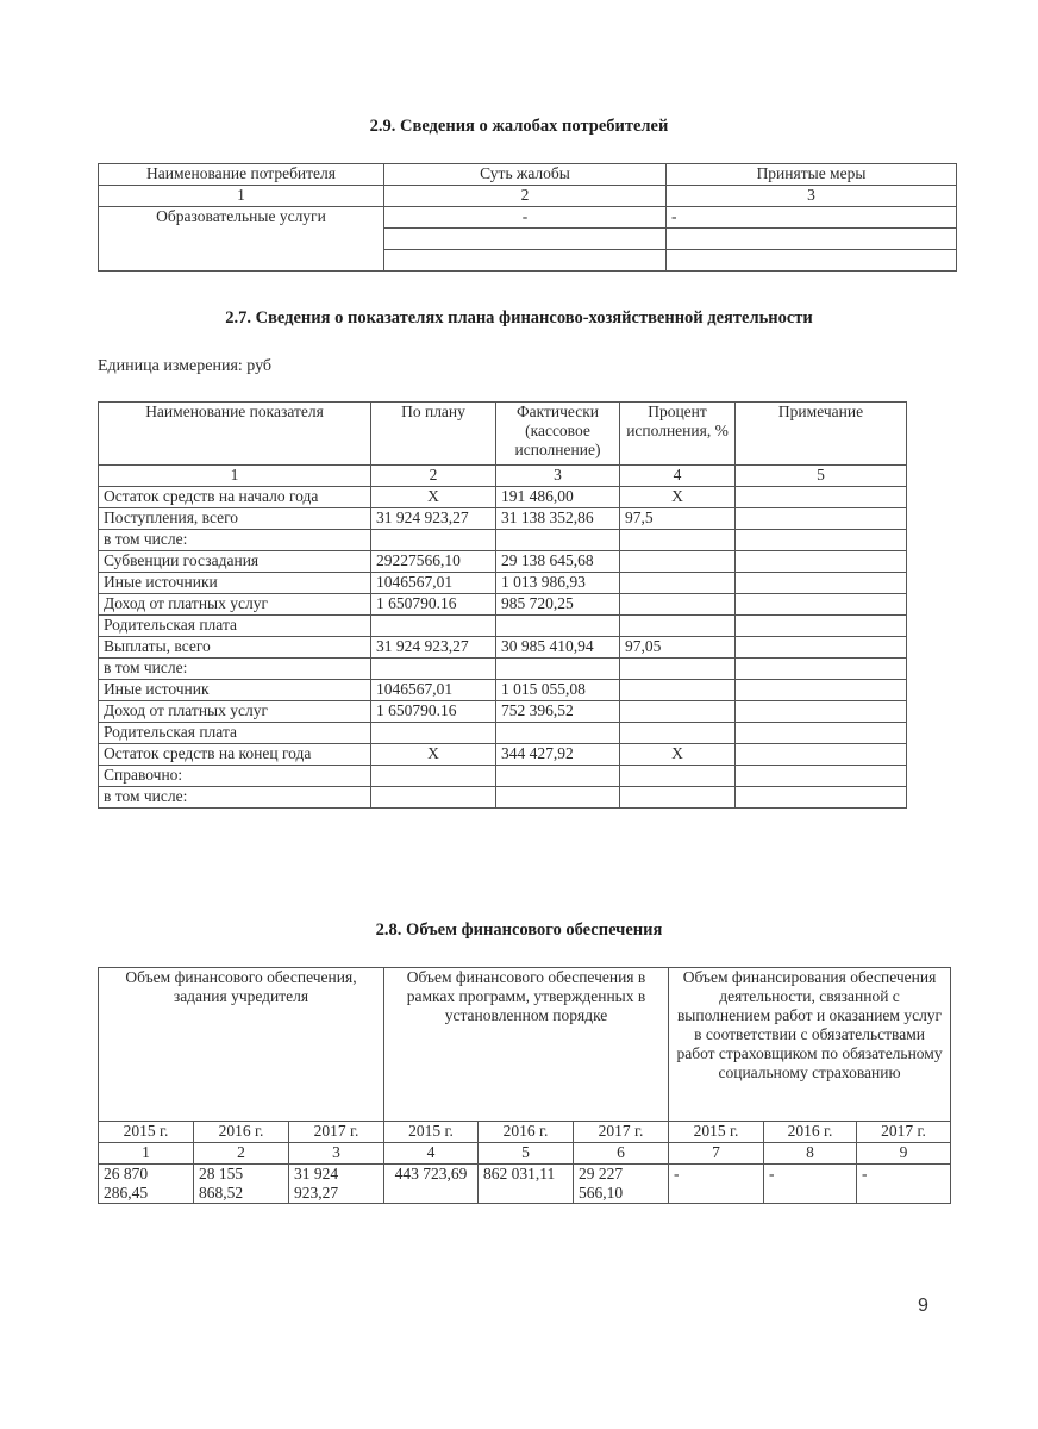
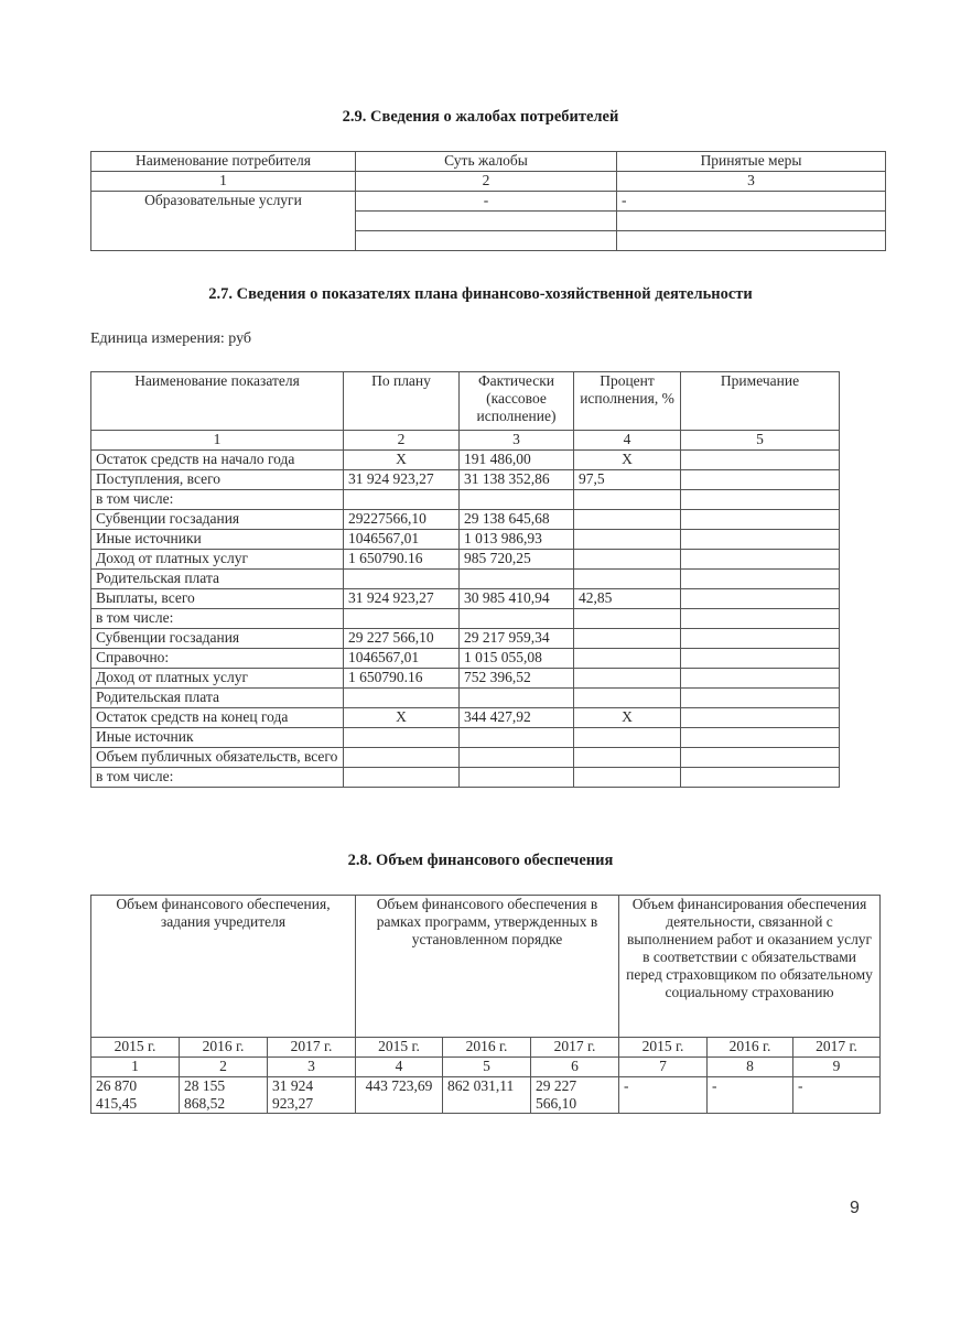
  2.9. Сведения о жалобах потребителей
  Наименование потребителя	Суть жалобы	Принятые меры
  1	2	3
  Образовательные услуги	-	-
  2.7. Сведения о показателях плана финансово-хозяйственной деятельности
  Единица измерения: руб
  Наименование показателя	По плану	Фактически (кассовое исполнение)	Процент исполнения, %	Примечание
  1	2	3	4	5
  Остаток средств на начало года	X	191 486,00	X
  Поступления, всего	31 924 923,27	31 138 352,86	97,5
  в том числе:
  Субвенции госзадания	29227566,10	29 138 645,68
  Иные источники	1046567,01	1 013 986,93
  Доход от платных услуг	1 650790.16	985 720,25
  Родительская плата
- Выплаты, всего	31 924 923,27	30 985 410,94	97,05
+ Выплаты, всего	31 924 923,27	30 985 410,94	42,85
  в том числе:
+ Субвенции госзадания	29 227 566,10	29 217 959,34
- Иные источник	1046567,01	1 015 055,08
+ Справочно:	1046567,01	1 015 055,08
  Доход от платных услуг	1 650790.16	752 396,52
  Родительская плата
  Остаток средств на конец года	X	344 427,92	X
- Справочно:
+ Иные источник
+ Объем публичных обязательств, всего
  в том числе:
  2.8. Объем финансового обеспечения
- Объем финансового обеспечения, задания учредителя	Объем финансового обеспечения в рамках программ, утвержденных в установленном порядке	Объем финансирования обеспечения деятельности, связанной с выполнением работ и оказанием услуг в соответствии с обязательствами работ страховщиком по обязательному социальному страхованию
+ Объем финансового обеспечения, задания учредителя	Объем финансового обеспечения в рамках программ, утвержденных в установленном порядке	Объем финансирования обеспечения деятельности, связанной с выполнением работ и оказанием услуг в соответствии с обязательствами перед страховщиком по обязательному социальному страхованию
  2015 г.	2016 г.	2017 г.	2015 г.	2016 г.	2017 г.	2015 г.	2016 г.	2017 г.
  1	2	3	4	5	6	7	8	9
- 26 870 286,45	28 155 868,52	31 924 923,27	443 723,69	862 031,11	29 227 566,10	-	-	-
+ 26 870 415,45	28 155 868,52	31 924 923,27	443 723,69	862 031,11	29 227 566,10	-	-	-
  9
